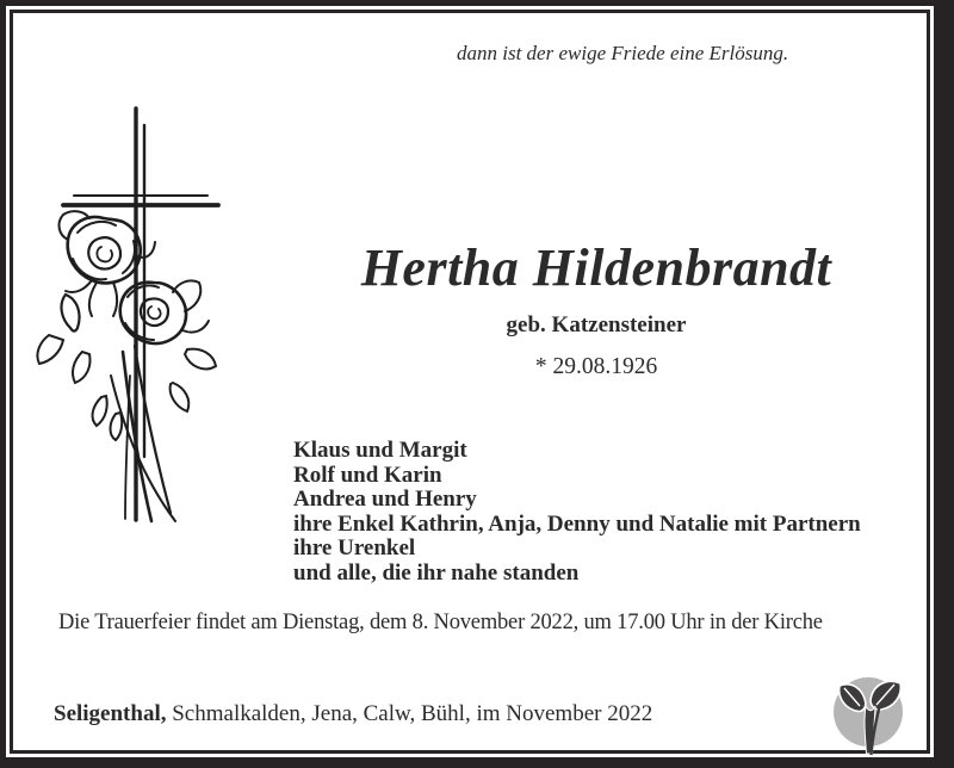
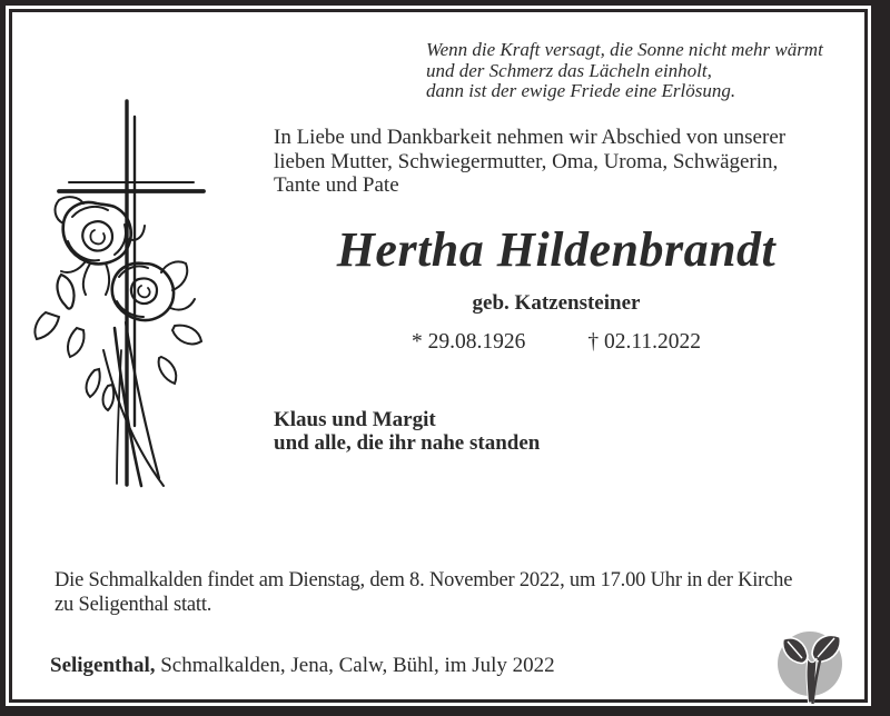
+ Wenn die Kraft versagt, die Sonne nicht mehr wärmt
+ und der Schmerz das Lächeln einholt,
  dann ist der ewige Friede eine Erlösung.
+ In Liebe und Dankbarkeit nehmen wir Abschied von unserer
+ lieben Mutter, Schwiegermutter, Oma, Uroma, Schwägerin,
+ Tante und Pate
  Hertha Hildenbrandt
  geb. Katzensteiner
  * 29.08.1926
+ † 02.11.2022
  Klaus und Margit
- Rolf und Karin
- Andrea und Henry
- ihre Enkel Kathrin, Anja, Denny und Natalie mit Partnern
- ihre Urenkel
  und alle, die ihr nahe standen
- Die Trauerfeier findet am Dienstag, dem 8. November 2022, um 17.00 Uhr in der Kirche
+ Die Schmalkalden findet am Dienstag, dem 8. November 2022, um 17.00 Uhr in der Kirche
+ zu Seligenthal statt.
- Seligenthal, Schmalkalden, Jena, Calw, Bühl, im November 2022
+ Seligenthal, Schmalkalden, Jena, Calw, Bühl, im July 2022
